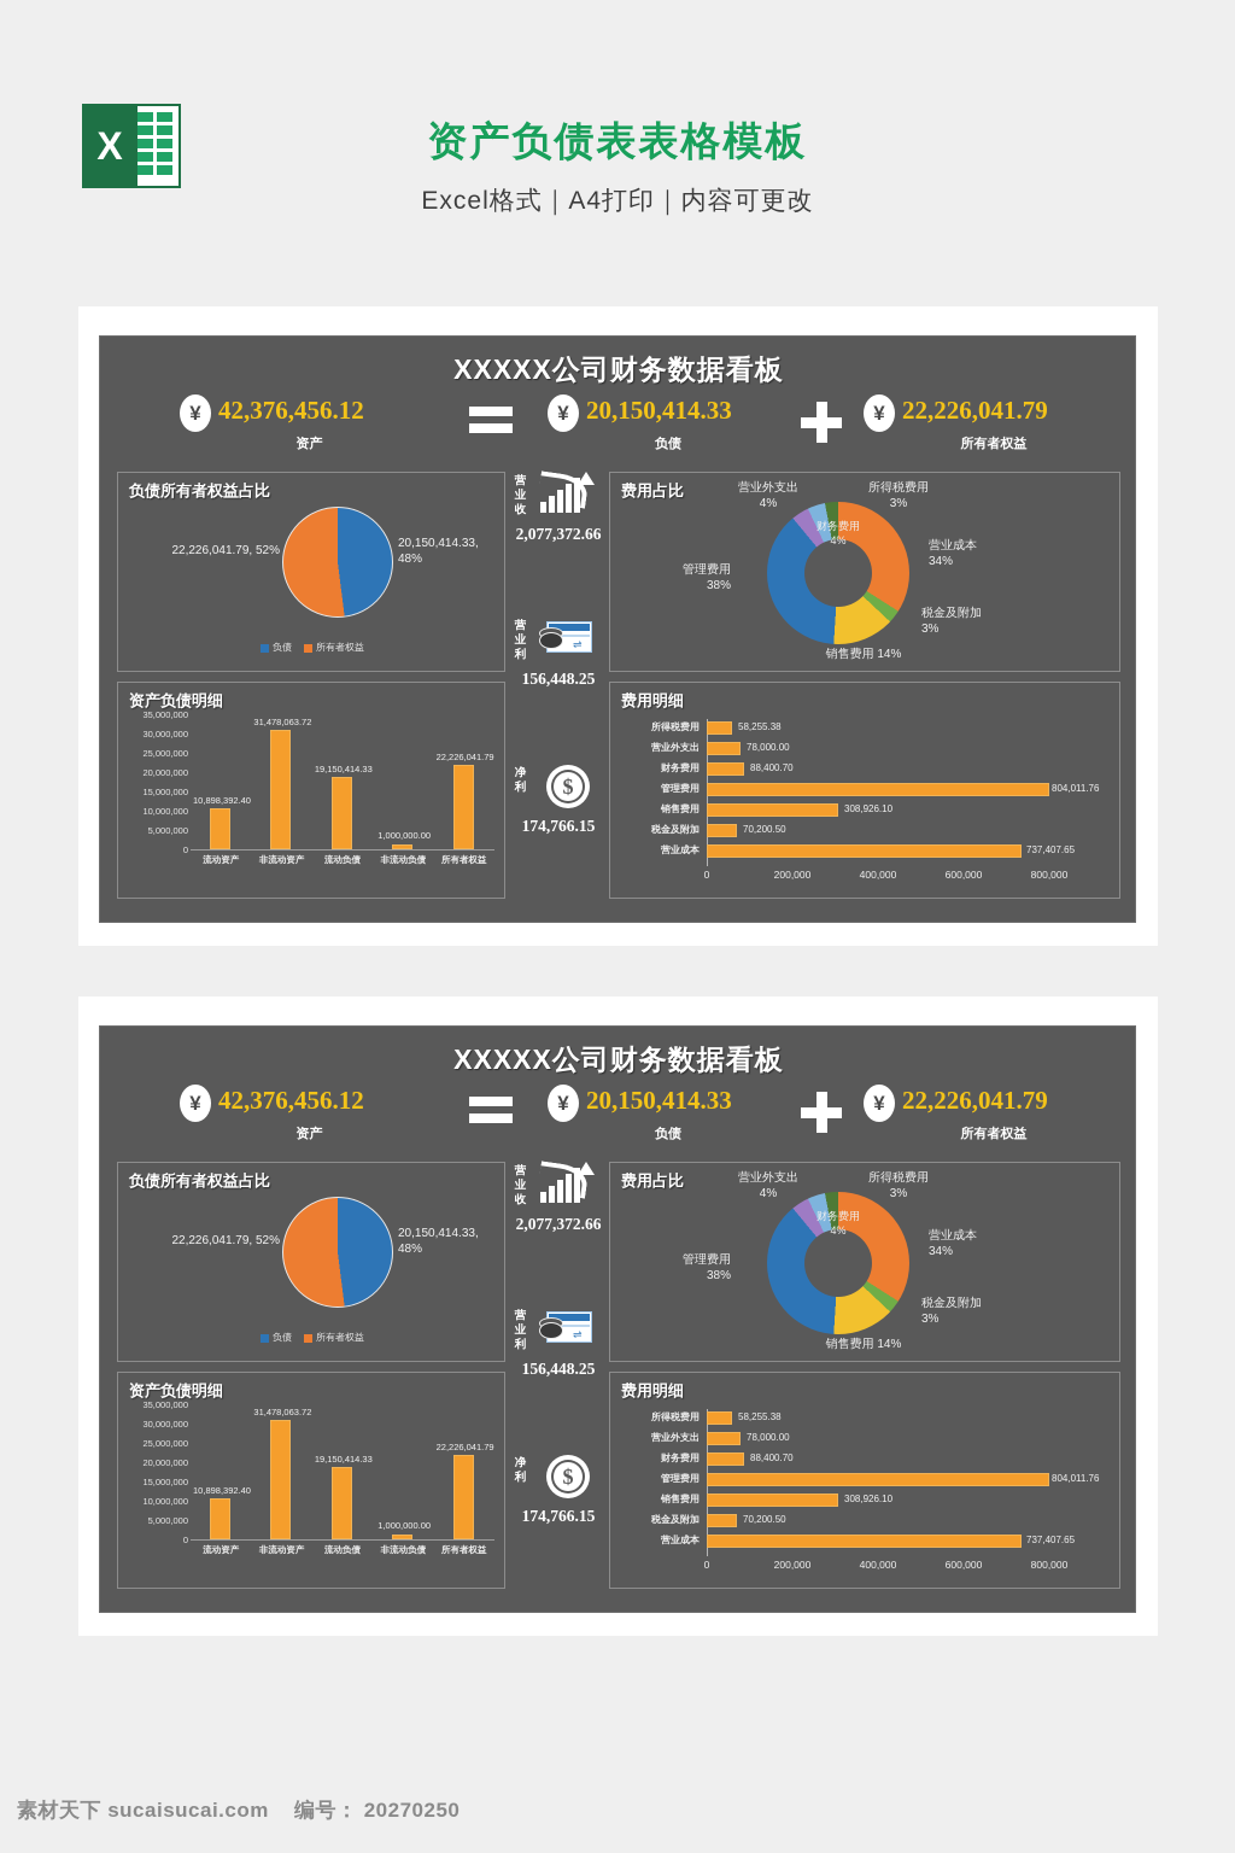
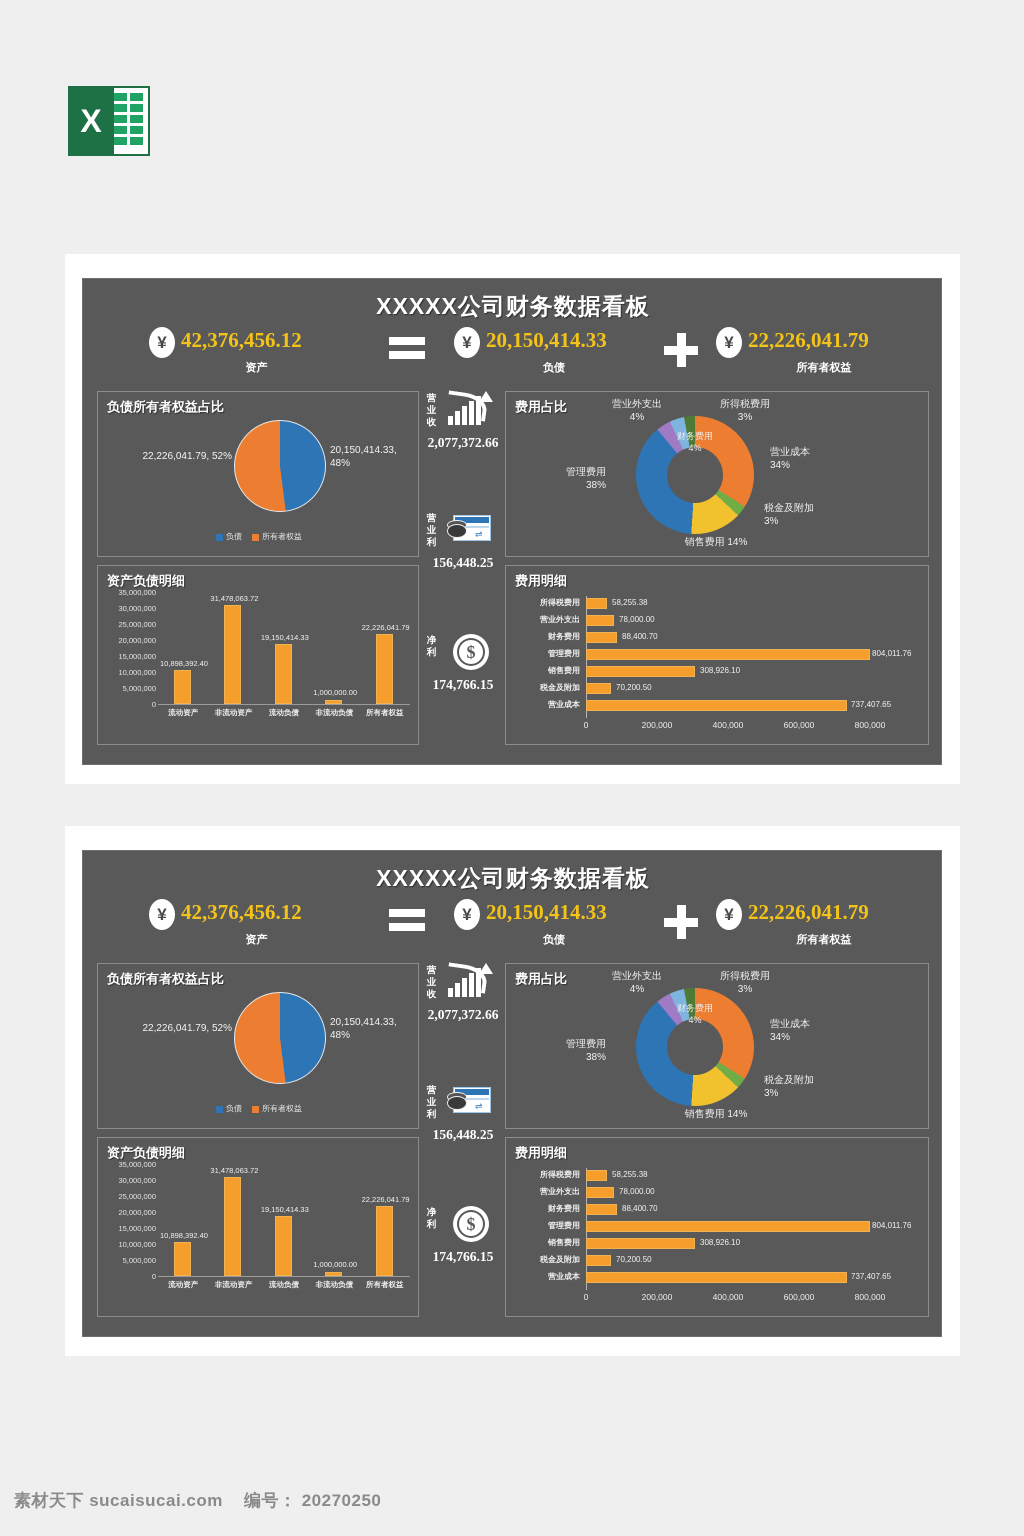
  X
- 资产负债表表格模板
- Excel格式｜A4打印｜内容可更改
  XXXXX公司财务数据看板
  ¥
  42,376,456.12
  资产
  ¥
  20,150,414.33
  负债
  ¥
  22,226,041.79
  所有者权益
  负债所有者权益占比
  22,226,041.79, 52%
  20,150,414.33, 48%
  负债
  所有者权益
  资产负债明细
  35,000,000
  30,000,000
  25,000,000
  20,000,000
  15,000,000
  10,000,000
  5,000,000
  0
  10,898,392.40
  31,478,063.72
  19,150,414.33
  1,000,000.00
  22,226,041.79
  流动资产
  非流动资产
  流动负债
  非流动负债
  所有者权益
  营业收
  2,077,372.66
  营业利
  ⇌
  156,448.25
  净利
  $
  174,766.15
  费用占比
  财务费用
  4%
  营业外支出
  4%
  所得税费用
  3%
  营业成本
  34%
  税金及附加
  3%
  销售费用 14%
  管理费用
  38%
  费用明细
  所得税费用
  58,255.38
  营业外支出
  78,000.00
  财务费用
  88,400.70
  管理费用
  804,011.76
  销售费用
  308,926.10
  税金及附加
  70,200.50
  营业成本
  737,407.65
  0
  200,000
  400,000
  600,000
  800,000
  XXXXX公司财务数据看板
  ¥
  42,376,456.12
  资产
  ¥
  20,150,414.33
  负债
  ¥
  22,226,041.79
  所有者权益
  负债所有者权益占比
  22,226,041.79, 52%
  20,150,414.33, 48%
  负债
  所有者权益
  资产负债明细
  35,000,000
  30,000,000
  25,000,000
  20,000,000
  15,000,000
  10,000,000
  5,000,000
  0
  10,898,392.40
  31,478,063.72
  19,150,414.33
  1,000,000.00
  22,226,041.79
  流动资产
  非流动资产
  流动负债
  非流动负债
  所有者权益
  营业收
  2,077,372.66
  营业利
  ⇌
  156,448.25
  净利
  $
  174,766.15
  费用占比
  财务费用
  4%
  营业外支出
  4%
  所得税费用
  3%
  营业成本
  34%
  税金及附加
  3%
  销售费用 14%
  管理费用
  38%
  费用明细
  所得税费用
  58,255.38
  营业外支出
  78,000.00
  财务费用
  88,400.70
  管理费用
  804,011.76
  销售费用
  308,926.10
  税金及附加
  70,200.50
  营业成本
  737,407.65
  0
  200,000
  400,000
  600,000
  800,000
  素材天下 sucaisucai.com
  编号： 20270250
